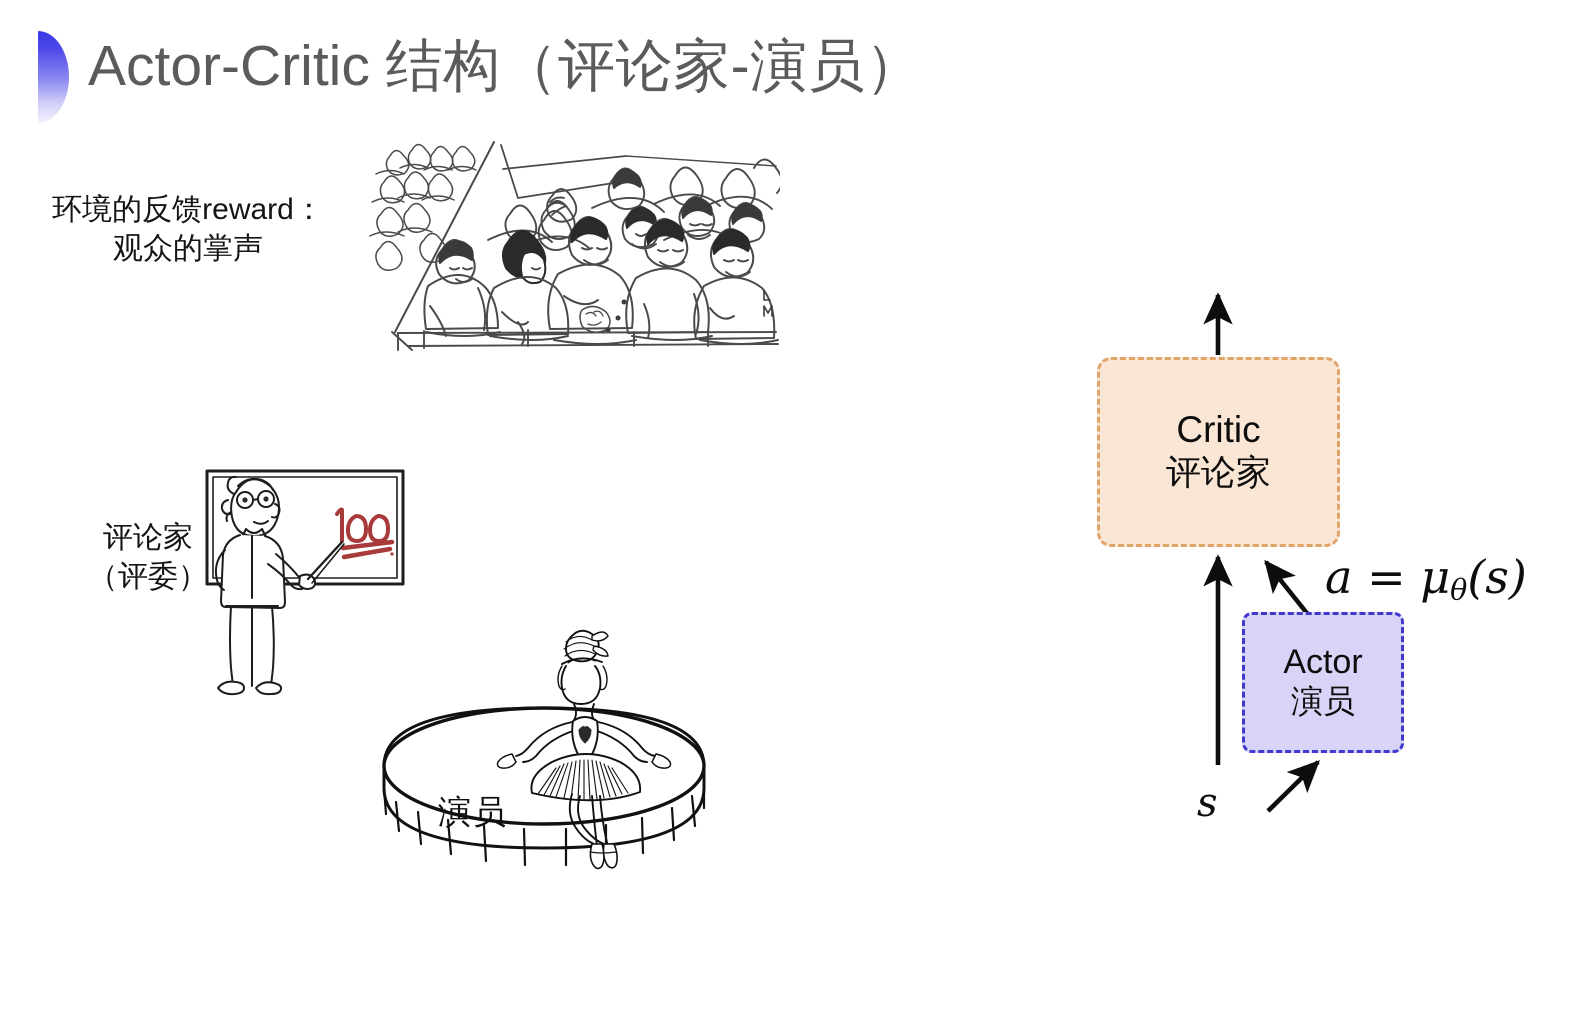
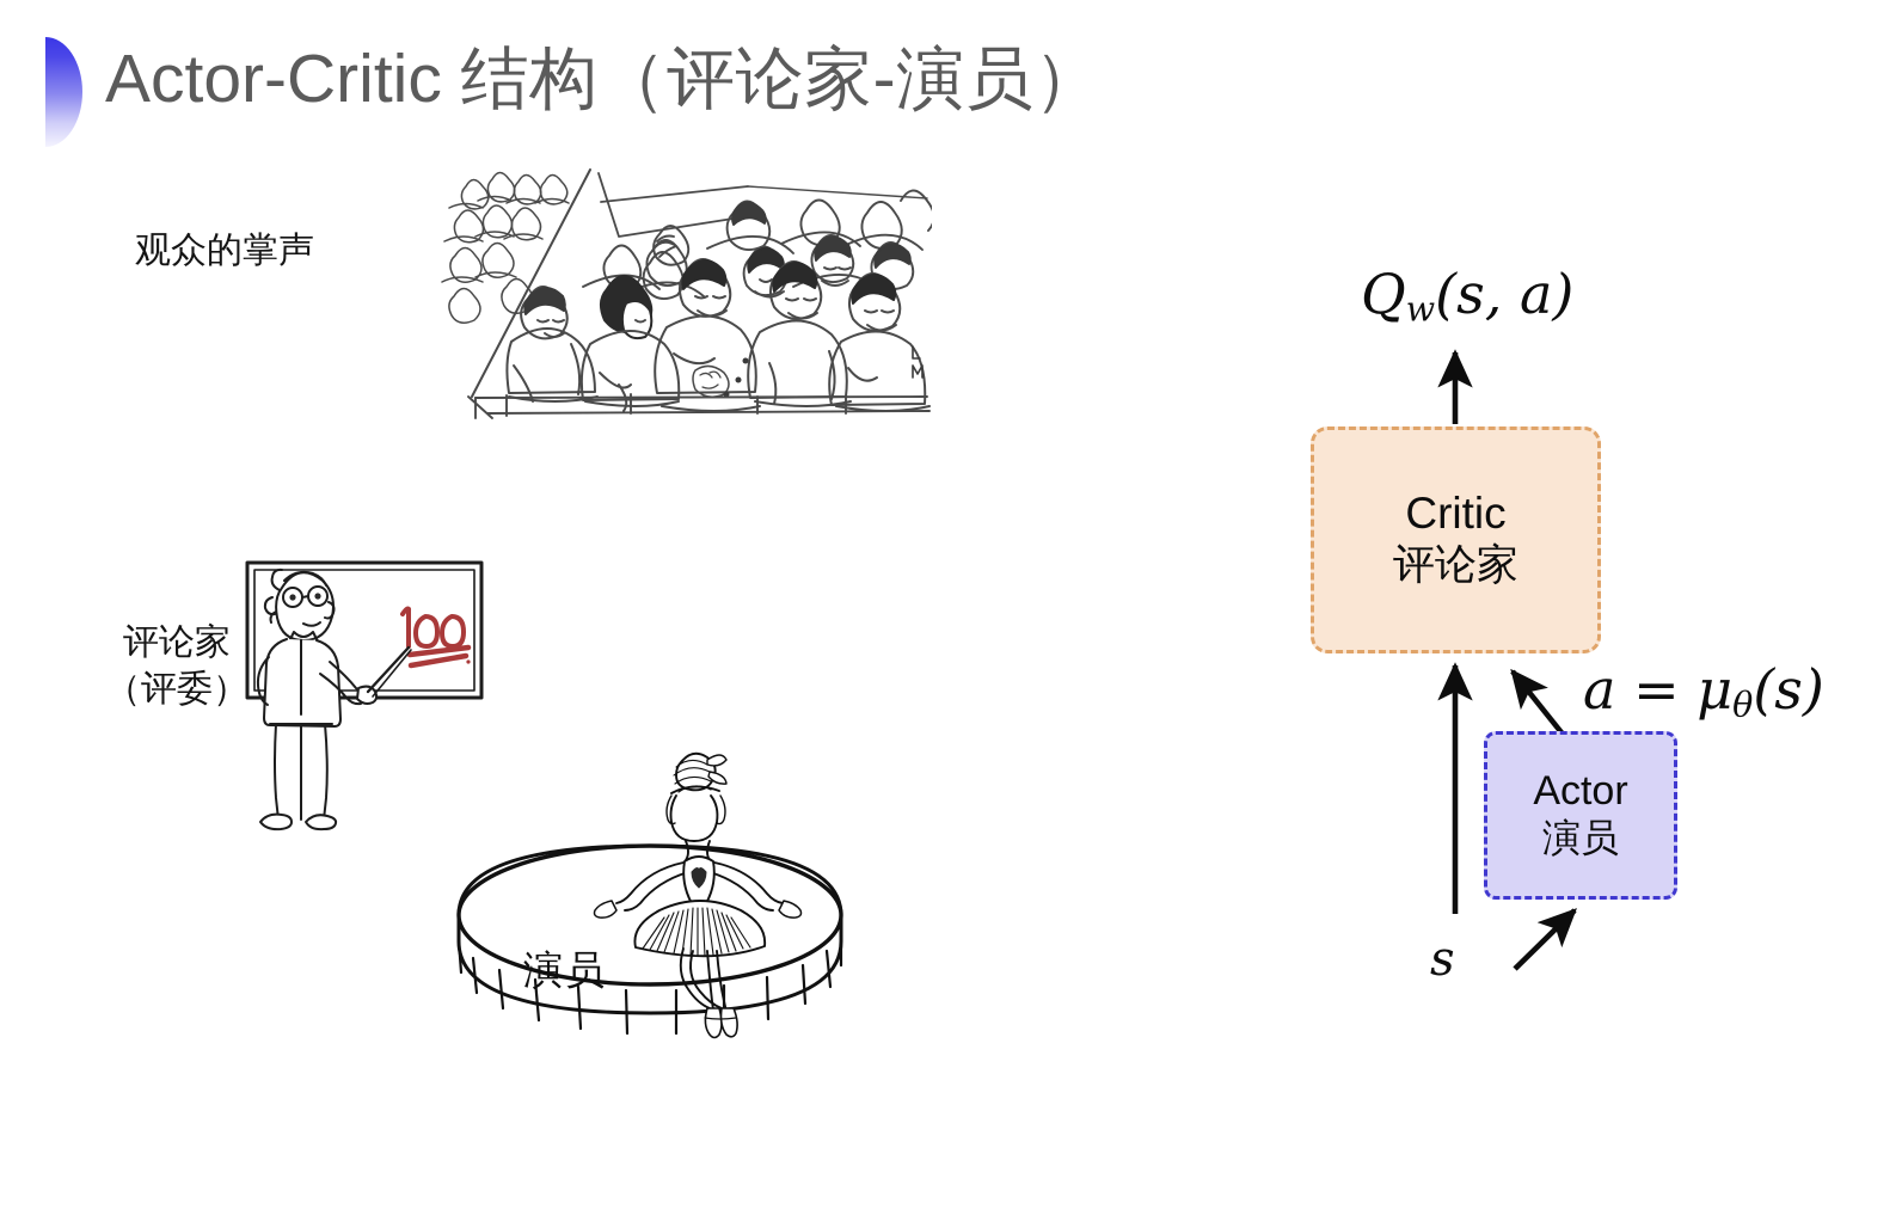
  Actor-Critic 结构（评论家-演员）
- 环境的反馈reward：
  观众的掌声
  评论家
  （评委）
  演员
+ Qw(s, a)
  Critic
  评论家
  a = μθ(s)
  Actor
  演员
  s
